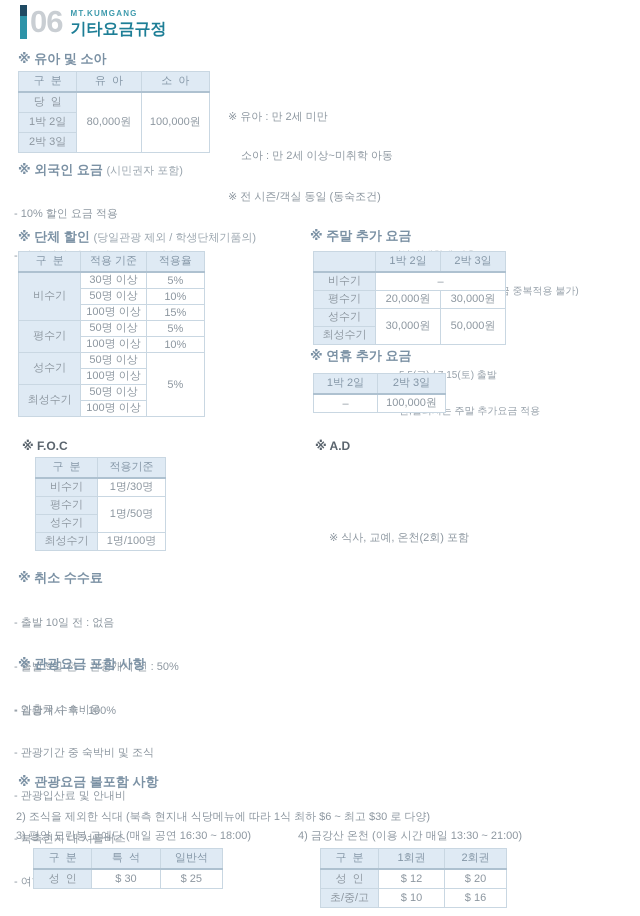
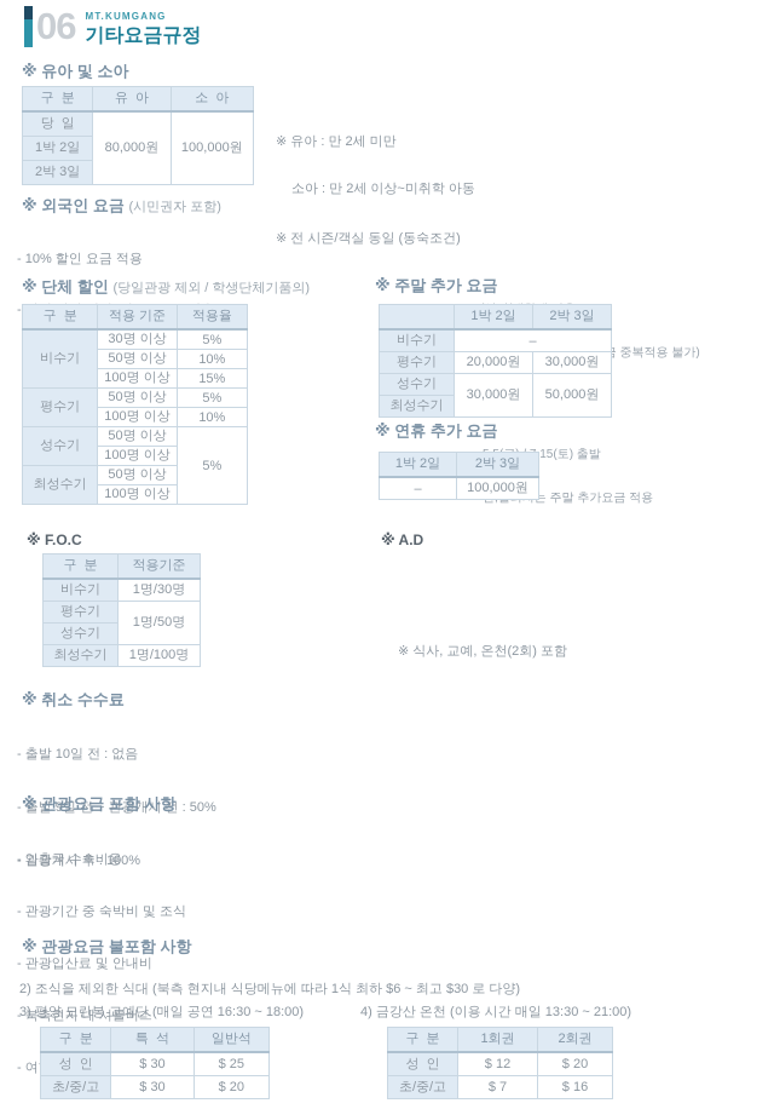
  06
  MT.KUMGANG
  기타요금규정
  ※ 유아 및 소아
  구 분	유 아	소 아
  당 일	80,000원	100,000원
  1박 2일
  2박 3일
  ※ 유아 : 만 2세 미만
  소아 : 만 2세 이상~미취학 아동
  ※ 전 시즌/객실 동일 (동숙조건)
  ※ 외국인 요금 (시민권자 포함)
  - 10% 할인 요금 적용
  ※ 단체 할인 (당일관광 제외 / 학생단체기품의)
  구 분	적용 기준	적용율
  비수기	30명 이상	5%
  50명 이상	10%
  100명 이상	15%
  평수기	50명 이상	5%
  100명 이상	10%
  성수기	50명 이상	5%
  100명 이상
  최성수기	50명 이상
  100명 이상
  ※ 주말 추가 요금
  	1박 2일	2박 3일
  비수기	–
  평수기	20,000원	30,000원
  성수기	30,000원	50,000원
  최성수기
  ※ 연휴 추가 요금
  1박 2일	2박 3일
  –	100,000원
  ※ F.O.C
  구 분	적용기준
  비수기	1명/30명
  평수기	1명/50명
  성수기
  최성수기	1명/100명
  ※ A.D
  ※ 식사, 교예, 온천(2회) 포함
  ※ 취소 수수료
  - 출발 10일 전 : 없음
  - 출발 9일 전 ~ 관광개시 전 : 50%
  - 관광개시 후 : 100%
  ※ 관광요금 포함 사항
  - 입출국 수속비용
  - 관광기간 중 숙박비 및 조식
  - 관광입산료 및 안내비
  - 북측현지 내 셔틀버스
  ※ 관광요금 불포함 사항
  2) 조식을 제외한 식대 (북측 현지내 식당메뉴에 따라 1식 최하 $6 ~ 최고 $30 로 다양)
  3) 평양 모란봉 교예단 (매일 공연 16:30 ~ 18:00)
  4) 금강산 온천 (이용 시간 매일 13:30 ~ 21:00)
  구 분	특 석	일반석
  성 인	$ 30	$ 25
+ 초/중/고	$ 30	$ 20
  구 분	1회권	2회권
  성 인	$ 12	$ 20
- 초/중/고	$ 10	$ 16
+ 초/중/고	$ 7	$ 16
